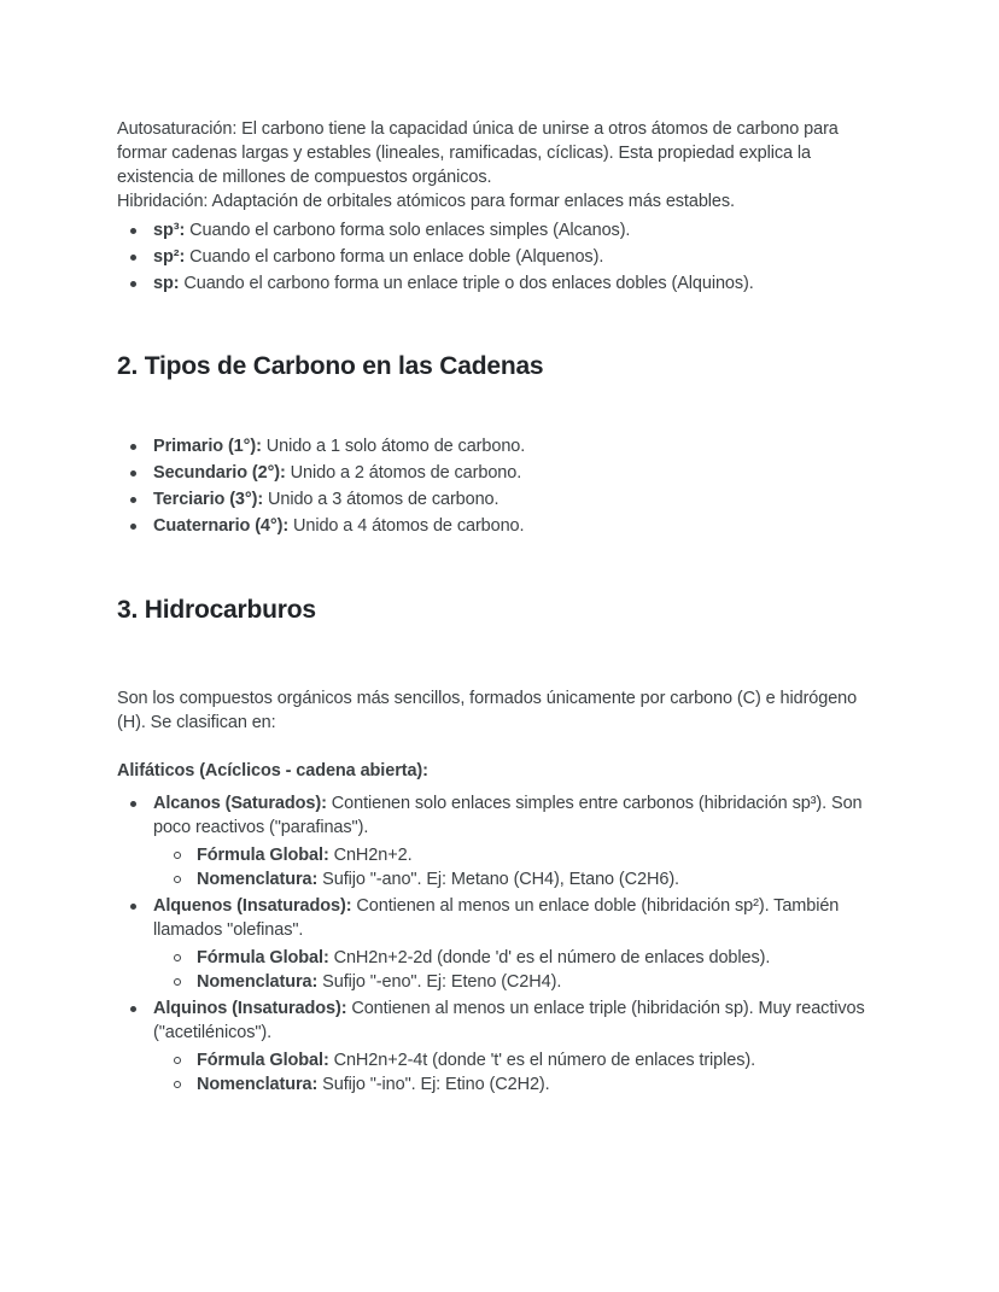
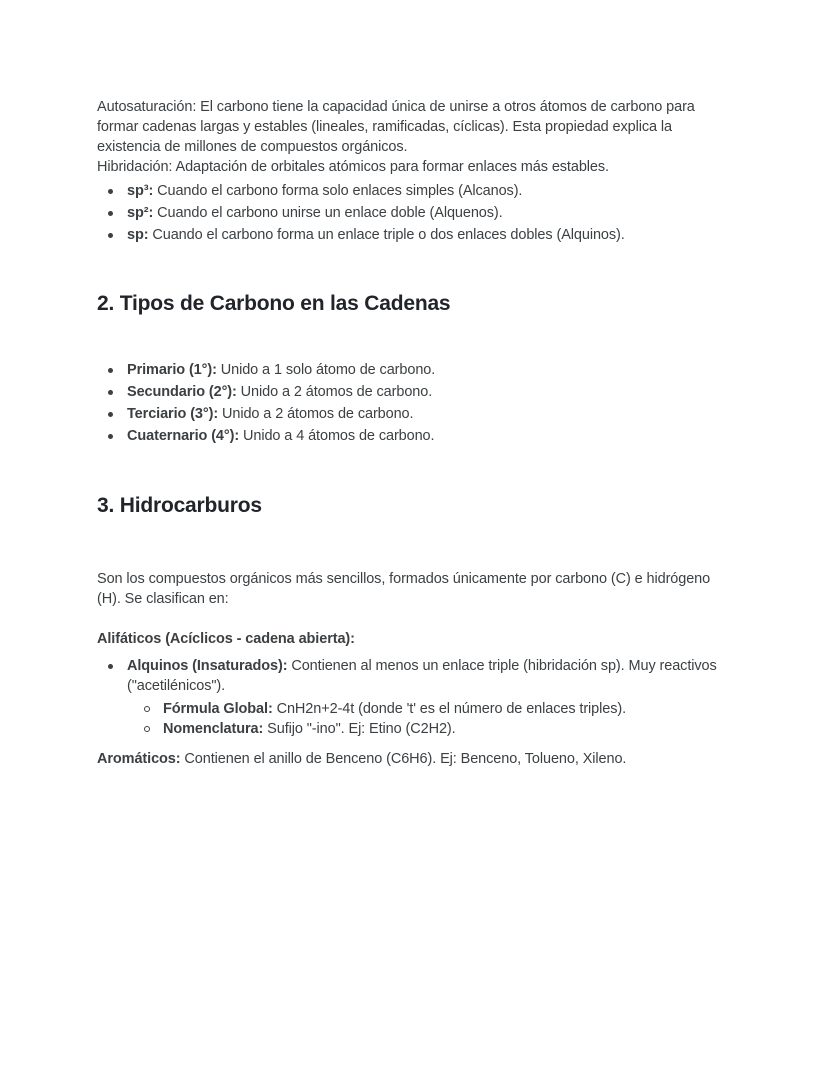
  Autosaturación: El carbono tiene la capacidad única de unirse a otros átomos de carbono para formar cadenas largas y estables (lineales, ramificadas, cíclicas). Esta propiedad explica la existencia de millones de compuestos orgánicos.
  Hibridación: Adaptación de orbitales atómicos para formar enlaces más estables.
  sp³: Cuando el carbono forma solo enlaces simples (Alcanos).
- sp²: Cuando el carbono forma un enlace doble (Alquenos).
+ sp²: Cuando el carbono unirse un enlace doble (Alquenos).
  sp: Cuando el carbono forma un enlace triple o dos enlaces dobles (Alquinos).
  2. Tipos de Carbono en las Cadenas
  Primario (1°): Unido a 1 solo átomo de carbono.
  Secundario (2°): Unido a 2 átomos de carbono.
- Terciario (3°): Unido a 3 átomos de carbono.
+ Terciario (3°): Unido a 2 átomos de carbono.
  Cuaternario (4°): Unido a 4 átomos de carbono.
  3. Hidrocarburos
  Son los compuestos orgánicos más sencillos, formados únicamente por carbono (C) e hidrógeno (H). Se clasifican en:
  Alifáticos (Acíclicos - cadena abierta):
- Alcanos (Saturados): Contienen solo enlaces simples entre carbonos (hibridación sp³). Son poco reactivos ("parafinas").
- Fórmula Global: CnH2n+2.
- Nomenclatura: Sufijo "-ano". Ej: Metano (CH4), Etano (C2H6).
- Alquenos (Insaturados): Contienen al menos un enlace doble (hibridación sp²). También llamados "olefinas".
- Fórmula Global: CnH2n+2-2d (donde 'd' es el número de enlaces dobles).
- Nomenclatura: Sufijo "-eno". Ej: Eteno (C2H4).
  Alquinos (Insaturados): Contienen al menos un enlace triple (hibridación sp). Muy reactivos ("acetilénicos").
  Fórmula Global: CnH2n+2-4t (donde 't' es el número de enlaces triples).
  Nomenclatura: Sufijo "-ino". Ej: Etino (C2H2).
+ Aromáticos: Contienen el anillo de Benceno (C6H6). Ej: Benceno, Tolueno, Xileno.
